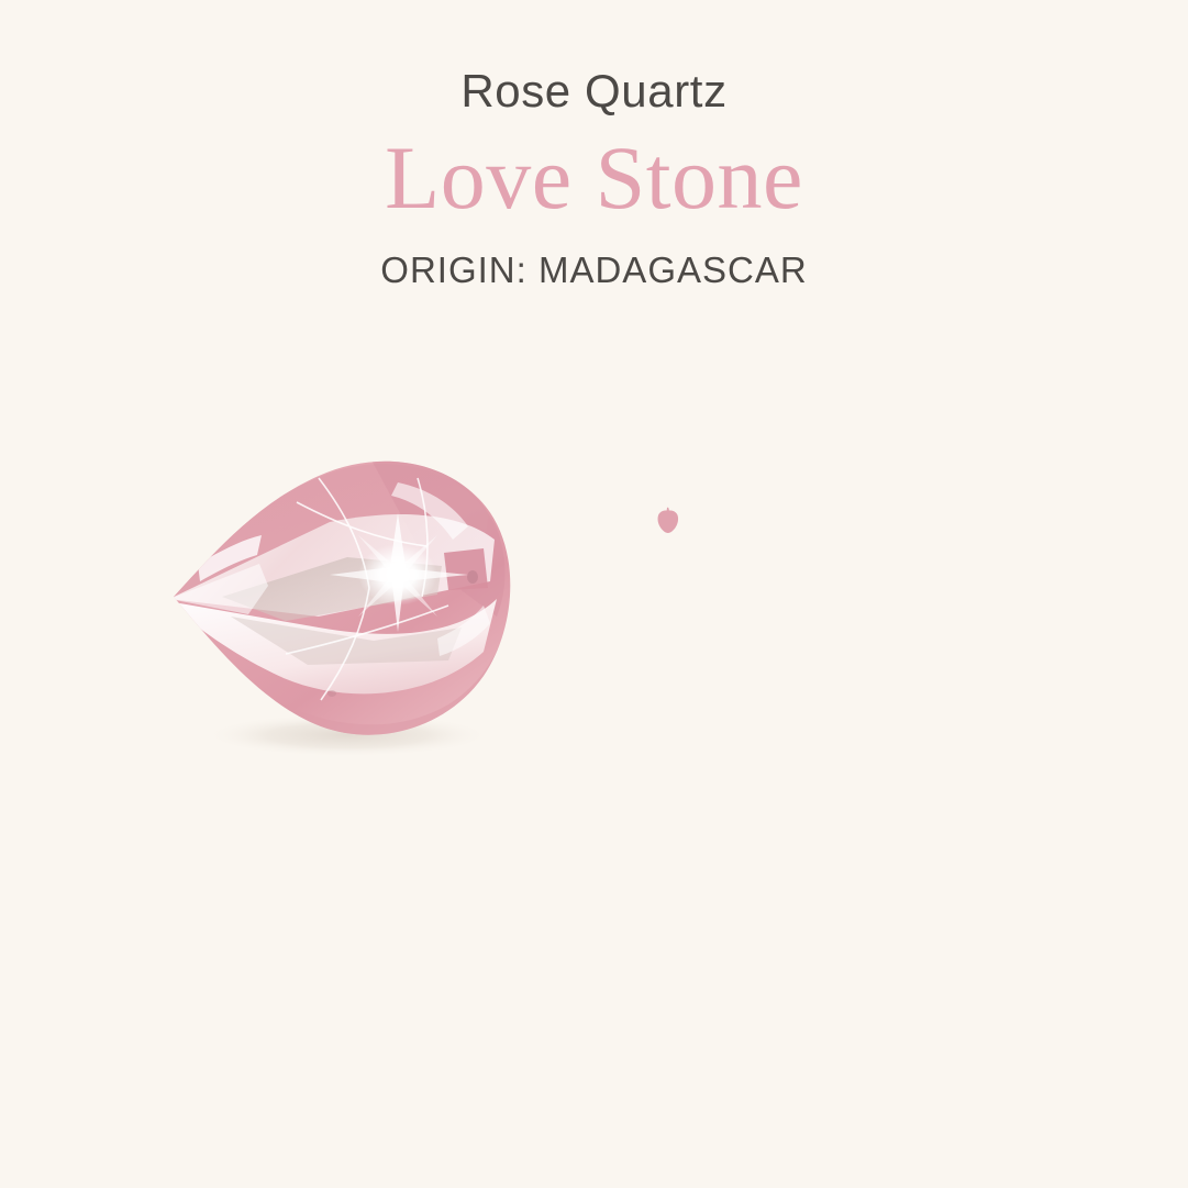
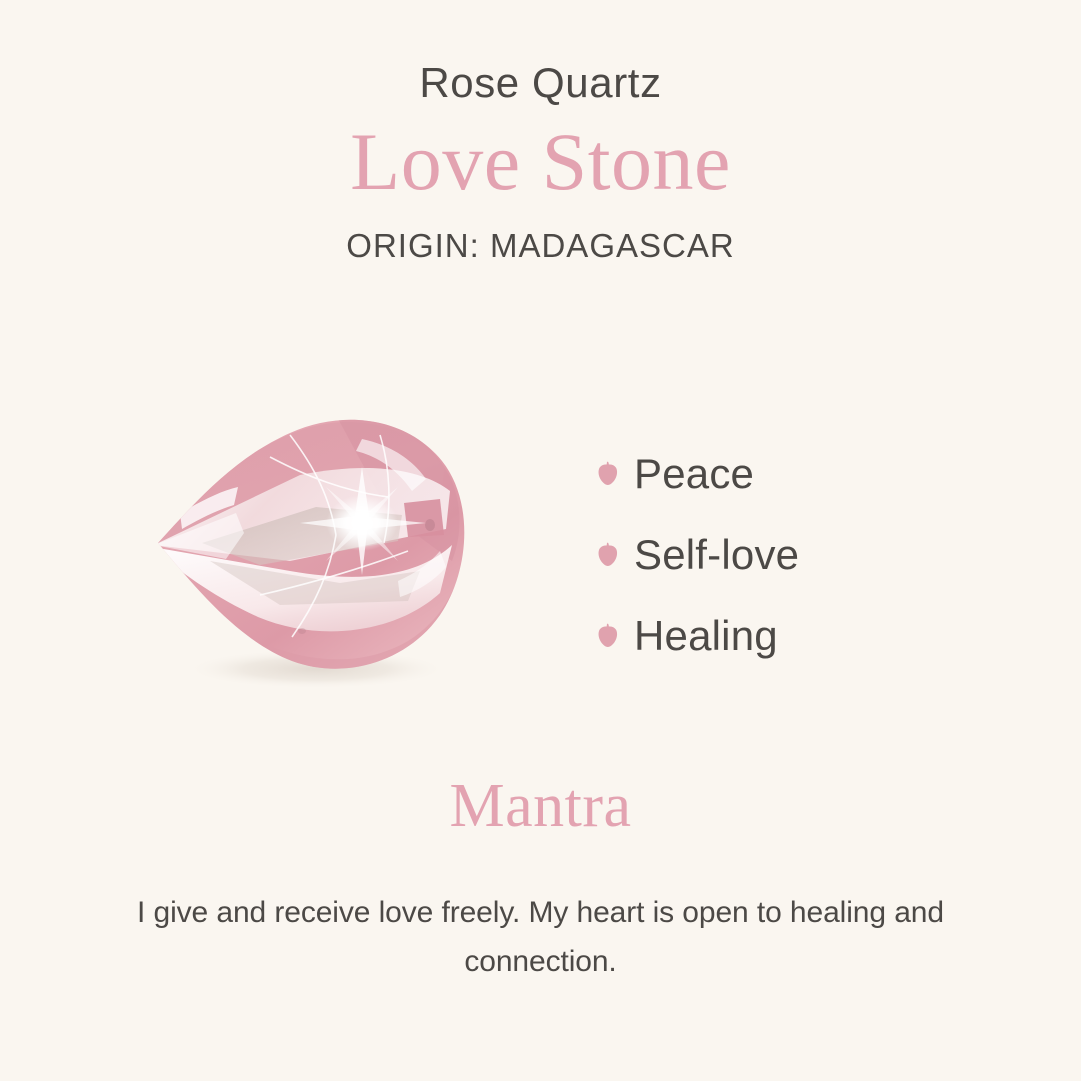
  Rose Quartz
  Love Stone
  ORIGIN: MADAGASCAR
+ Peace
+ Self-love
+ Healing
+ Mantra
+ I give and receive love freely. My heart is open to healing and connection.
